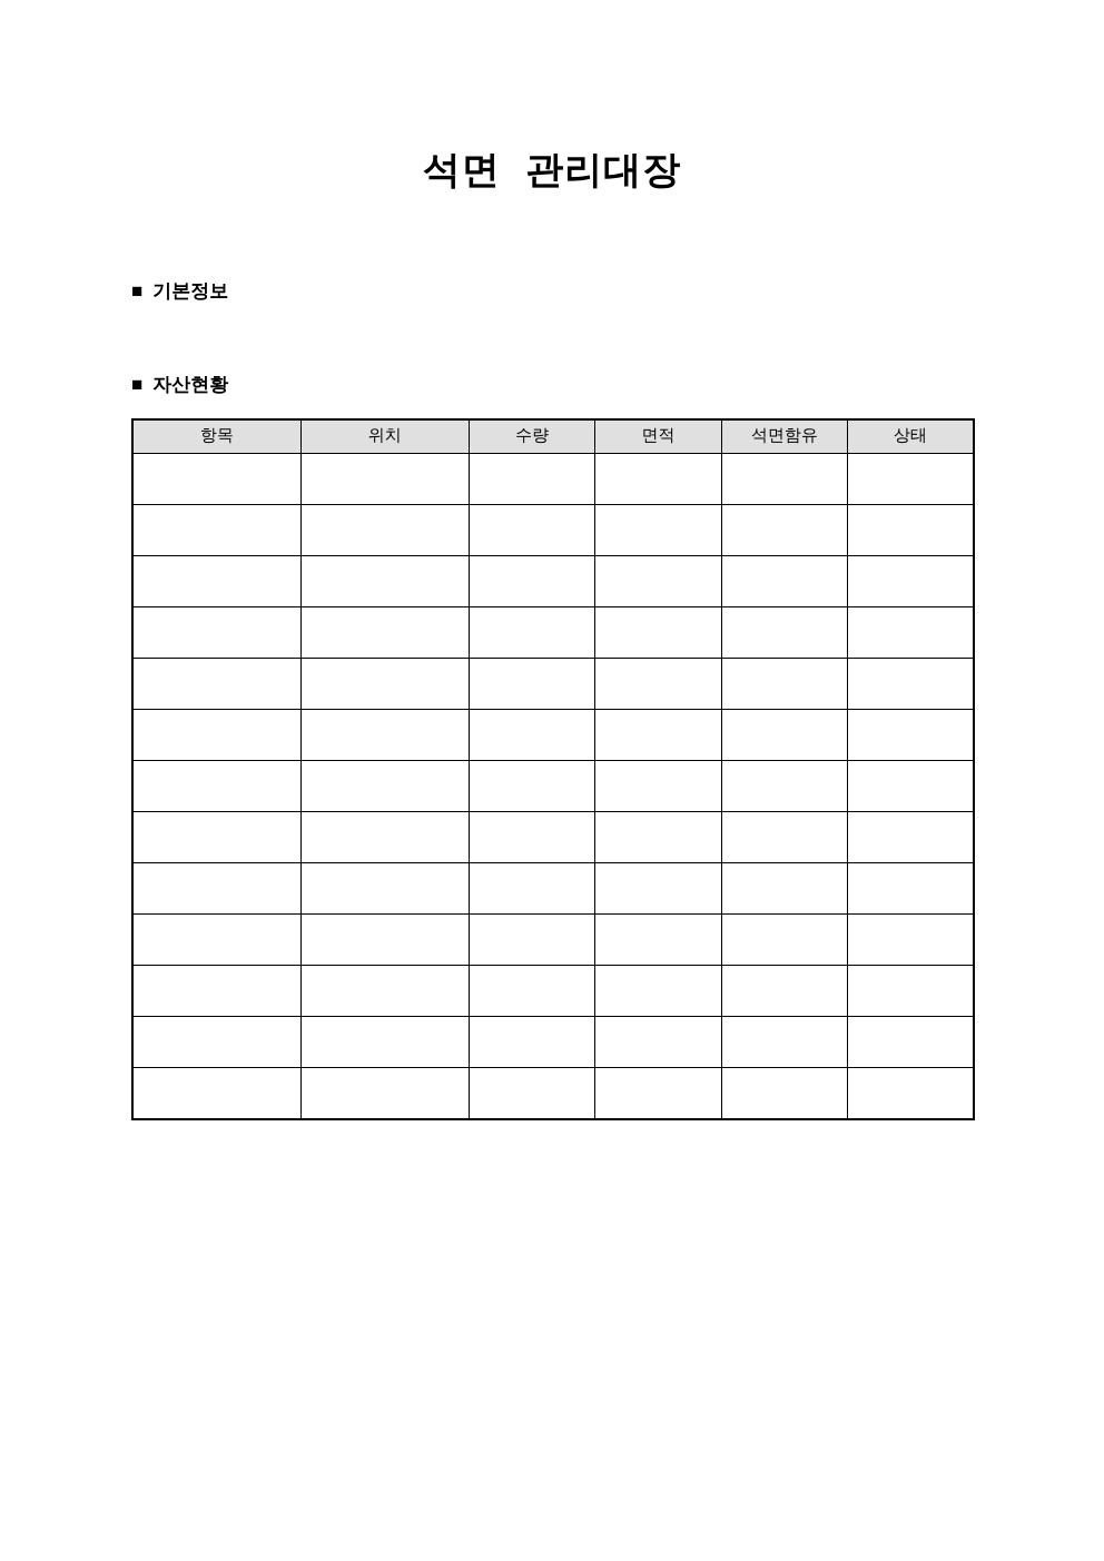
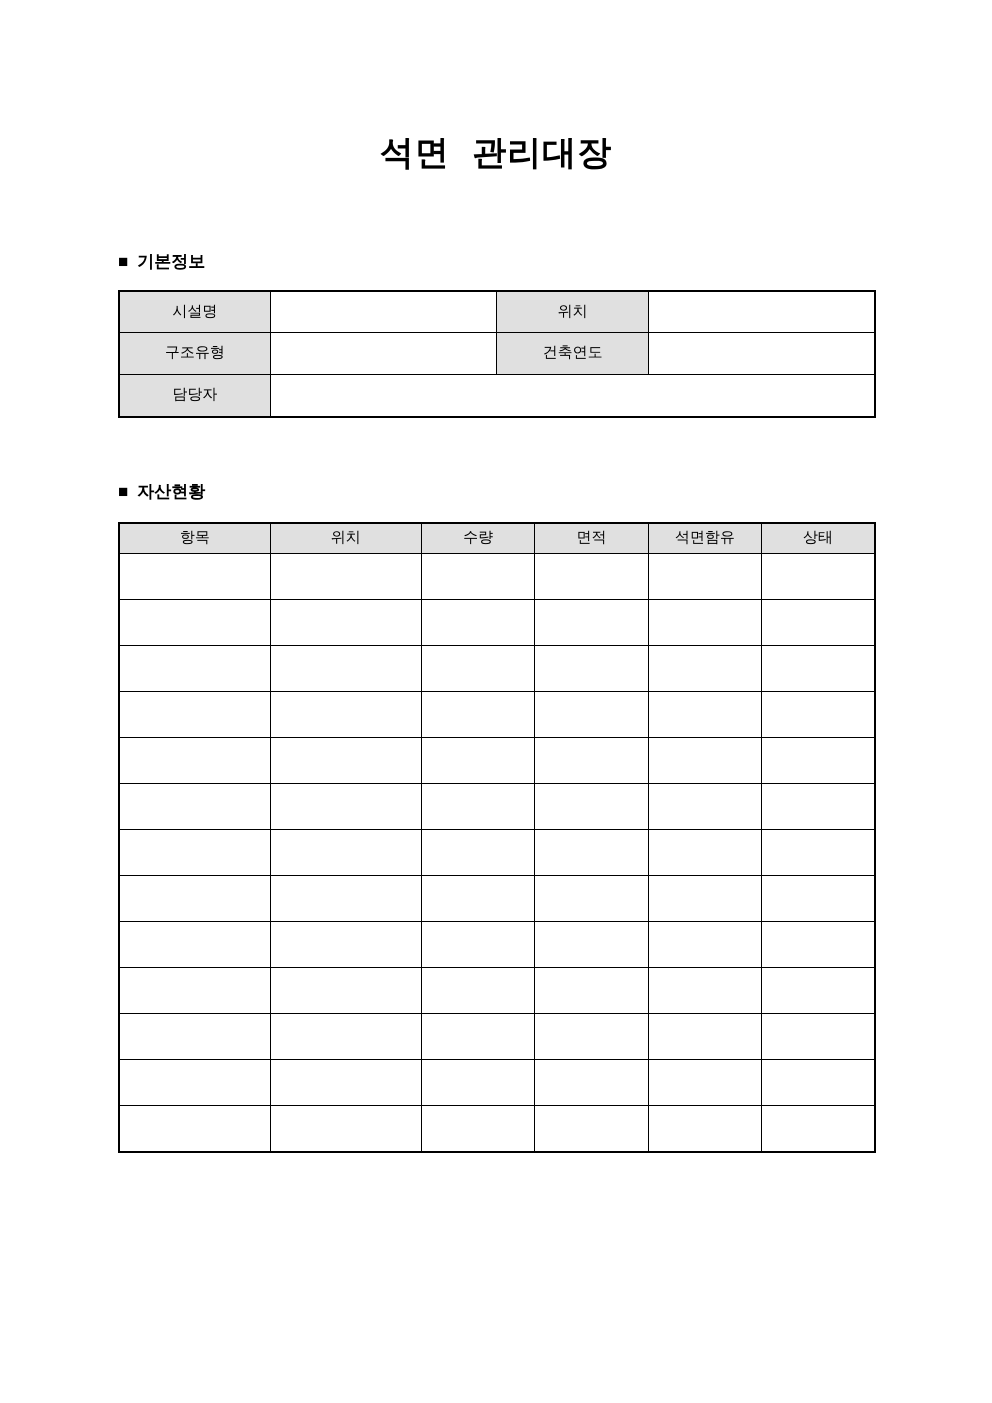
  석면 관리대장
  ■
  기본정보
+ 시설명		위치
+ 구조유형		건축연도
+ 담당자
  ■
  자산현황
  항목	위치	수량	면적	석면함유	상태
